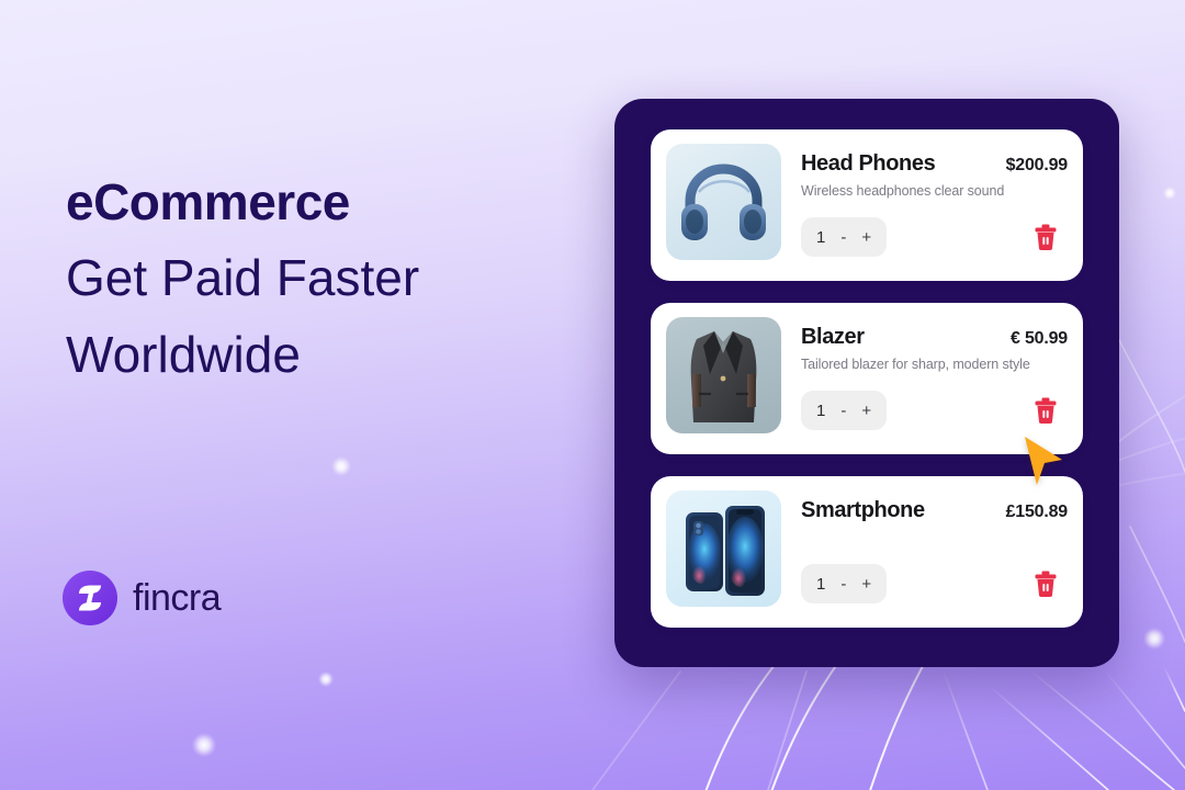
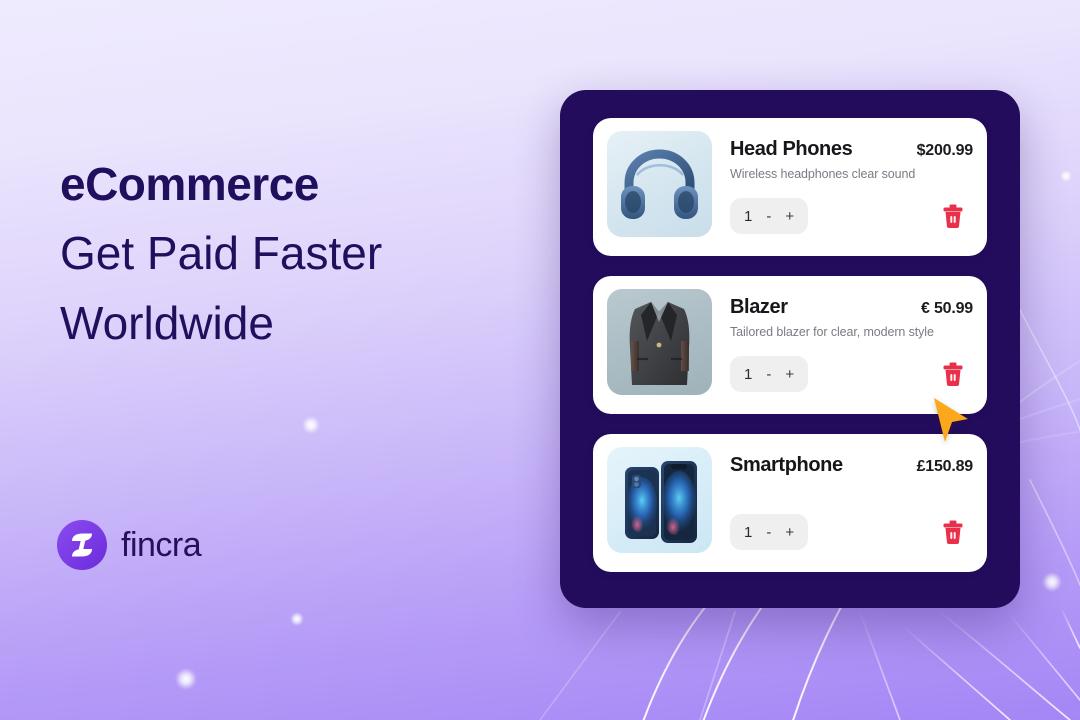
  eCommerce
  Get Paid Faster
  Worldwide
  fincra
  Head Phones
  $200.99
  Wireless headphones clear sound
  1
  -
  +
  Blazer
  € 50.99
- Tailored blazer for sharp, modern style
+ Tailored blazer for clear, modern style
  1
  -
  +
  Smartphone
  £150.89
  1
  -
  +
